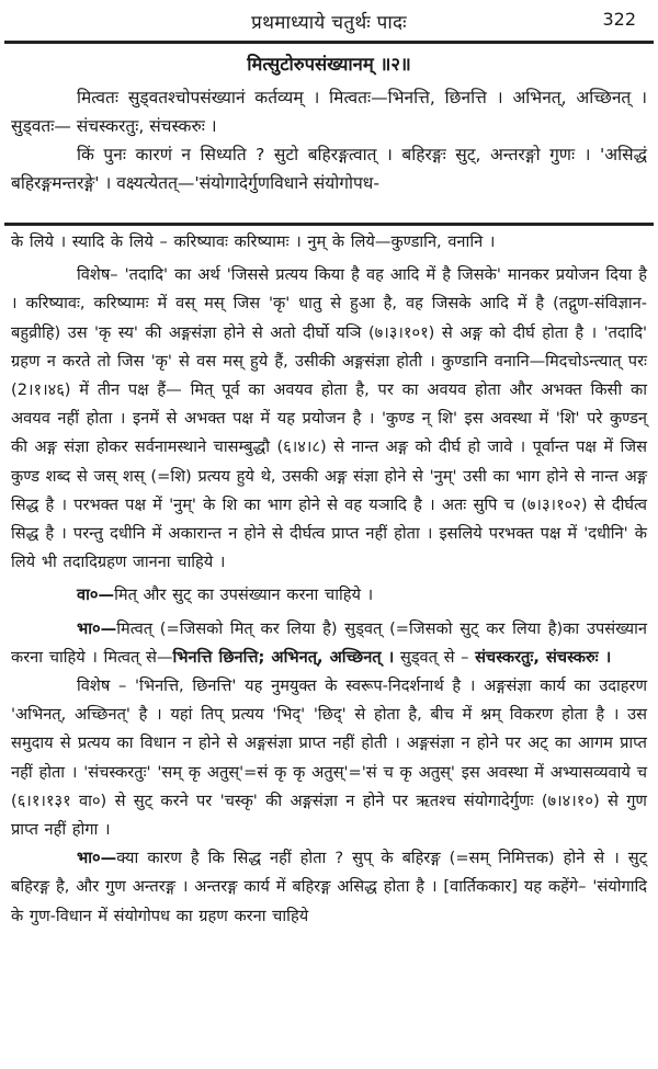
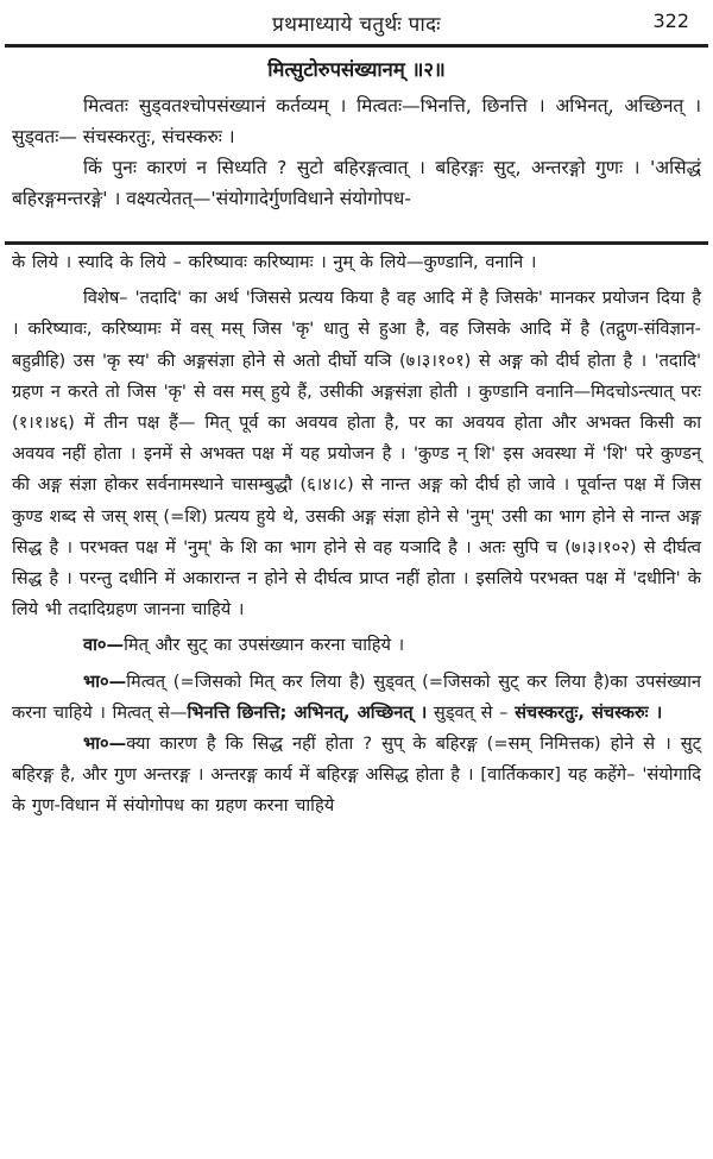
  प्रथमाध्याये चतुर्थः पादः
  322
  मित्सुटोरुपसंख्यानम् ॥२॥
  मित्वतः सुड्वतश्चोपसंख्यानं कर्तव्यम् । मित्वतः—भिनत्ति, छिनत्ति । अभिनत्, अच्छिनत् । सुड्वतः— संचस्करतुः, संचस्करुः ।
  किं पुनः कारणं न सिध्यति ? सुटो बहिरङ्गत्वात् । बहिरङ्गः सुट्, अन्तरङ्गो गुणः । 'असिद्धं बहिरङ्गमन्तरङ्गे' । वक्ष्यत्येतत्—'संयोगादेर्गुणविधाने संयोगोपध-
  के लिये । स्यादि के लिये – करिष्यावः करिष्यामः । नुम् के लिये—कुण्डानि, वनानि ।
- विशेष– 'तदादि' का अर्थ 'जिससे प्रत्यय किया है वह आदि में है जिसके' मानकर प्रयोजन दिया है । करिष्यावः, करिष्यामः में वस् मस् जिस 'कृ' धातु से हुआ है, वह जिसके आदि में है (तद्गुण-संविज्ञान-बहुव्रीहि) उस 'कृ स्य' की अङ्गसंज्ञा होने से अतो दीर्घो यञि (७।३।१०१) से अङ्ग को दीर्घ होता है । 'तदादि' ग्रहण न करते तो जिस 'कृ' से वस मस् हुये हैं, उसीकी अङ्गसंज्ञा होती । कुण्डानि वनानि—मिदचोऽन्त्यात् परः (2।१।४६) में तीन पक्ष हैं— मित् पूर्व का अवयव होता है, पर का अवयव होता और अभक्त किसी का अवयव नहीं होता । इनमें से अभक्त पक्ष में यह प्रयोजन है । 'कुण्ड न् शि' इस अवस्था में 'शि' परे कुण्डन् की अङ्ग संज्ञा होकर सर्वनामस्थाने चासम्बुद्धौ (६।४।८) से नान्त अङ्ग को दीर्घ हो जावे । पूर्वान्त पक्ष में जिस कुण्ड शब्द से जस् शस् (=शि) प्रत्यय हुये थे, उसकी अङ्ग संज्ञा होने से 'नुम्' उसी का भाग होने से नान्त अङ्ग सिद्ध है । परभक्त पक्ष में 'नुम्' के शि का भाग होने से वह यञादि है । अतः सुपि च (७।३।१०२) से दीर्घत्व सिद्ध है । परन्तु दधीनि में अकारान्त न होने से दीर्घत्व प्राप्त नहीं होता । इसलिये परभक्त पक्ष में 'दधीनि' के लिये भी तदादिग्रहण जानना चाहिये ।
+ विशेष– 'तदादि' का अर्थ 'जिससे प्रत्यय किया है वह आदि में है जिसके' मानकर प्रयोजन दिया है । करिष्यावः, करिष्यामः में वस् मस् जिस 'कृ' धातु से हुआ है, वह जिसके आदि में है (तद्गुण-संविज्ञान-बहुव्रीहि) उस 'कृ स्य' की अङ्गसंज्ञा होने से अतो दीर्घो यञि (७।३।१०१) से अङ्ग को दीर्घ होता है । 'तदादि' ग्रहण न करते तो जिस 'कृ' से वस मस् हुये हैं, उसीकी अङ्गसंज्ञा होती । कुण्डानि वनानि—मिदचोऽन्त्यात् परः (१।१।४६) में तीन पक्ष हैं— मित् पूर्व का अवयव होता है, पर का अवयव होता और अभक्त किसी का अवयव नहीं होता । इनमें से अभक्त पक्ष में यह प्रयोजन है । 'कुण्ड न् शि' इस अवस्था में 'शि' परे कुण्डन् की अङ्ग संज्ञा होकर सर्वनामस्थाने चासम्बुद्धौ (६।४।८) से नान्त अङ्ग को दीर्घ हो जावे । पूर्वान्त पक्ष में जिस कुण्ड शब्द से जस् शस् (=शि) प्रत्यय हुये थे, उसकी अङ्ग संज्ञा होने से 'नुम्' उसी का भाग होने से नान्त अङ्ग सिद्ध है । परभक्त पक्ष में 'नुम्' के शि का भाग होने से वह यञादि है । अतः सुपि च (७।३।१०२) से दीर्घत्व सिद्ध है । परन्तु दधीनि में अकारान्त न होने से दीर्घत्व प्राप्त नहीं होता । इसलिये परभक्त पक्ष में 'दधीनि' के लिये भी तदादिग्रहण जानना चाहिये ।
  वा०—मित् और सुट् का उपसंख्यान करना चाहिये ।
  भा०—मित्वत् (=जिसको मित् कर लिया है) सुड्वत् (=जिसको सुट् कर लिया है)का उपसंख्यान करना चाहिये । मित्वत् से—भिनत्ति छिनत्ति; अभिनत्, अच्छिनत् । सुड्वत् से – संचस्करतुः, संचस्करुः ।
- विशेष – 'भिनत्ति, छिनत्ति' यह नुमयुक्त के स्वरूप-निदर्शनार्थ है । अङ्गसंज्ञा कार्य का उदाहरण 'अभिनत्, अच्छिनत्' है । यहां तिप् प्रत्यय 'भिद्' 'छिद्' से होता है, बीच में श्नम् विकरण होता है । उस समुदाय से प्रत्यय का विधान न होने से अङ्गसंज्ञा प्राप्त नहीं होती । अङ्गसंज्ञा न होने पर अट् का आगम प्राप्त नहीं होता । 'संचस्करतुः' 'सम् कृ अतुस्'=सं कृ कृ अतुस्'='सं च कृ अतुस्' इस अवस्था में अभ्यासव्यवाये च (६।१।१३१ वा०) से सुट् करने पर 'चस्कृ' की अङ्गसंज्ञा न होने पर ऋतश्च संयोगादेर्गुणः (७।४।१०) से गुण प्राप्त नहीं होगा ।
  भा०—क्या कारण है कि सिद्ध नहीं होता ? सुप् के बहिरङ्ग (=सम् निमित्तक) होने से । सुट् बहिरङ्ग है, और गुण अन्तरङ्ग । अन्तरङ्ग कार्य में बहिरङ्ग असिद्ध होता है । [वार्तिककार] यह कहेंगे– 'संयोगादि के गुण-विधान में संयोगोपध का ग्रहण करना चाहिये
